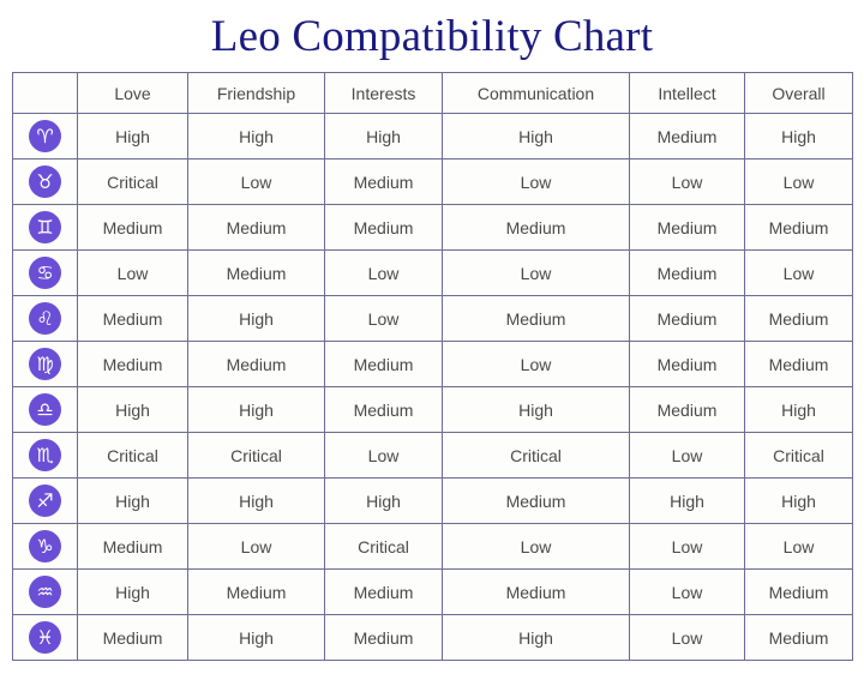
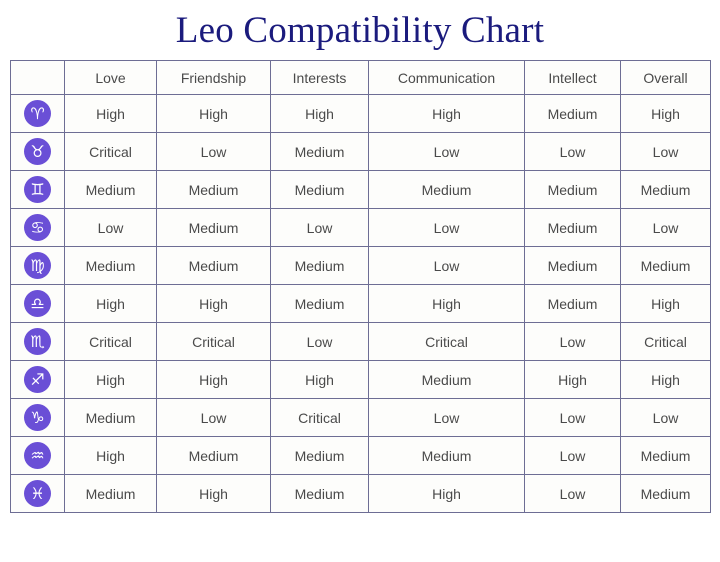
  Leo Compatibility Chart
  	Love	Friendship	Interests	Communication	Intellect	Overall
  ♈	High	High	High	High	Medium	High
  ♉	Critical	Low	Medium	Low	Low	Low
  ♊	Medium	Medium	Medium	Medium	Medium	Medium
  ♋	Low	Medium	Low	Low	Medium	Low
- ♌	Medium	High	Low	Medium	Medium	Medium
  ♍	Medium	Medium	Medium	Low	Medium	Medium
  ♎	High	High	Medium	High	Medium	High
  ♏	Critical	Critical	Low	Critical	Low	Critical
  ♐	High	High	High	Medium	High	High
  ♑	Medium	Low	Critical	Low	Low	Low
  ♒	High	Medium	Medium	Medium	Low	Medium
  ♓	Medium	High	Medium	High	Low	Medium
